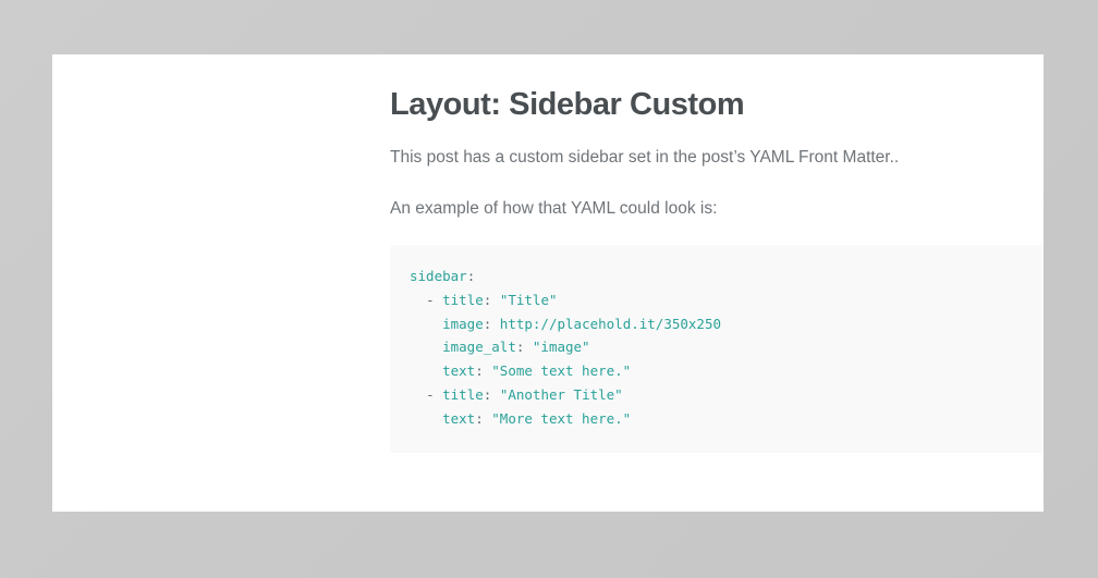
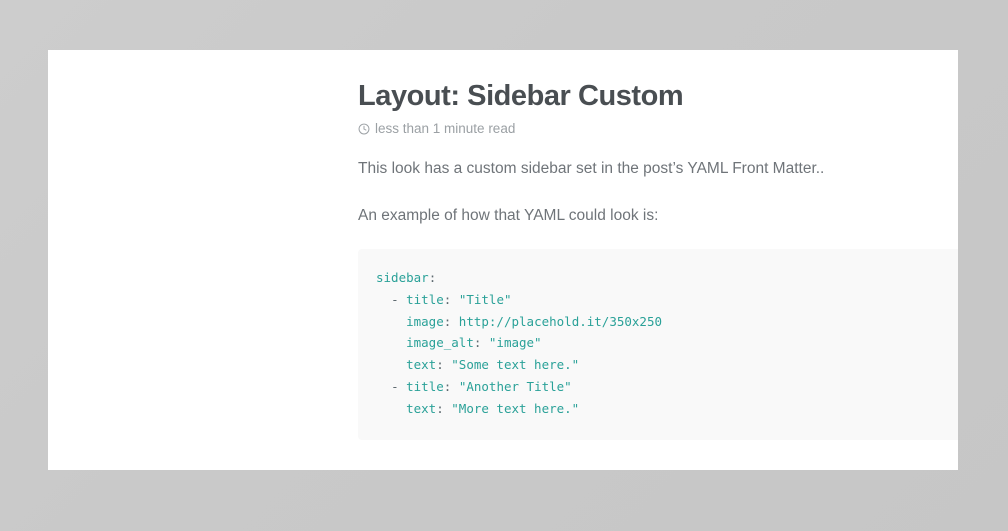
  Layout: Sidebar Custom
+ less than 1 minute read
- This post has a custom sidebar set in the post’s YAML Front Matter..
+ This look has a custom sidebar set in the post’s YAML Front Matter..
  An example of how that YAML could look is:
  sidebar: - title: "Title" image: http://placehold.it/350x250 image_alt: "image" text: "Some text here." - title: "Another Title" text: "More text here."
